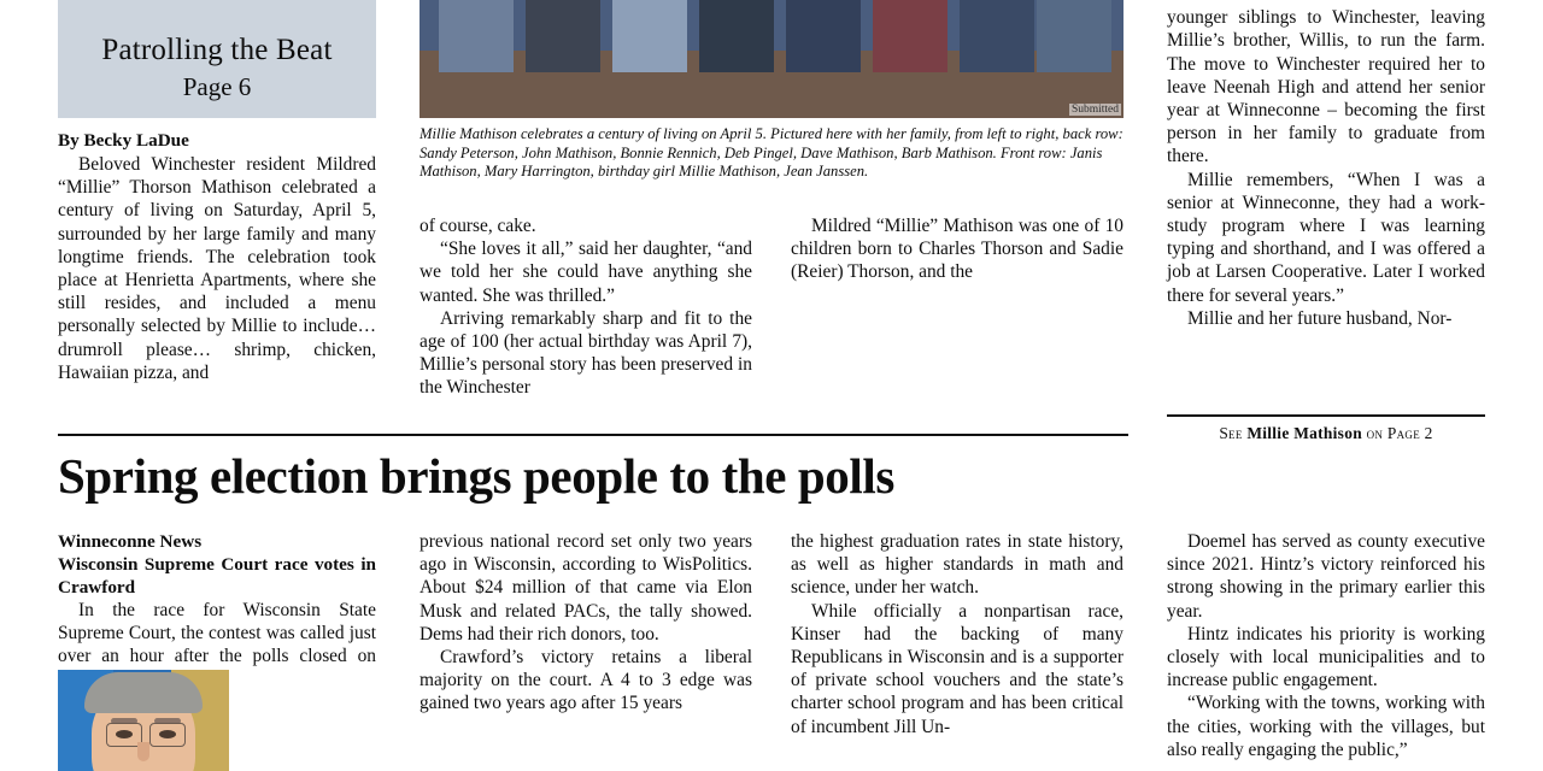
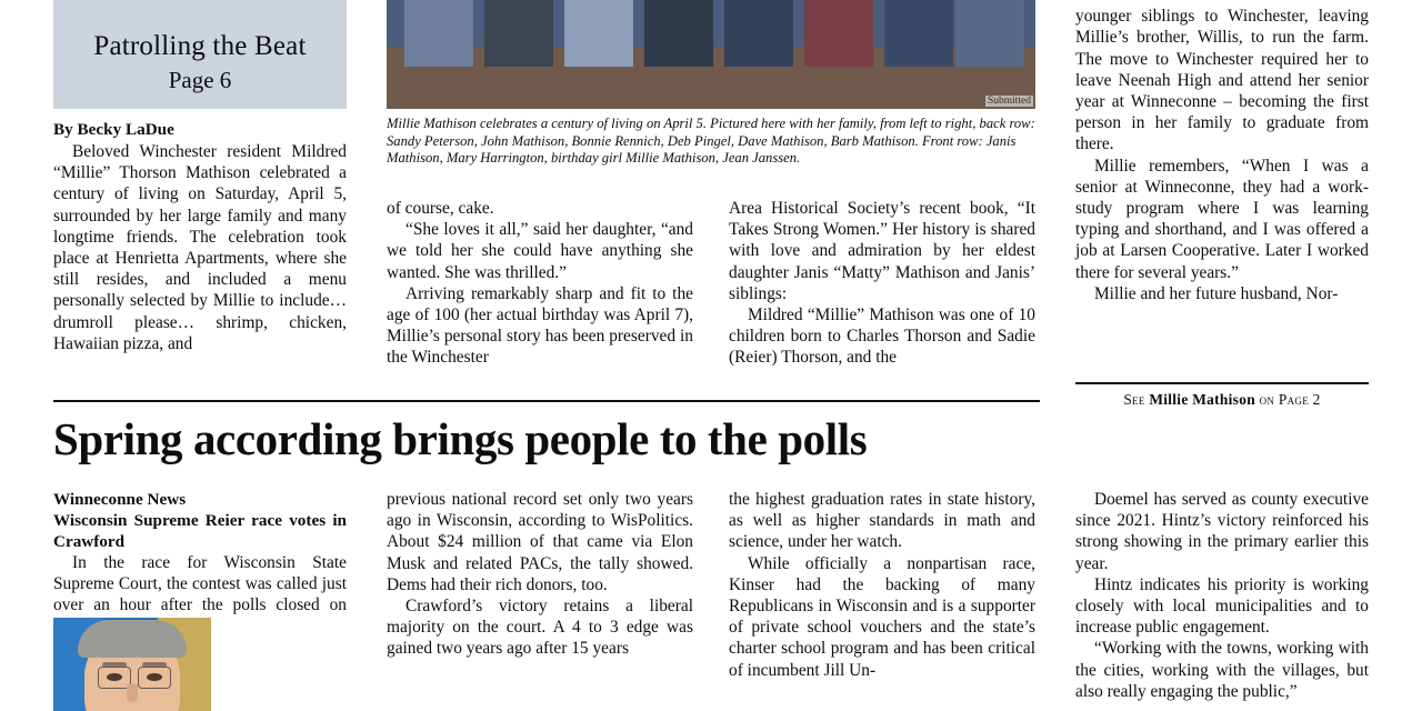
  Patrolling the Beat
  Page 6
  Submitted
  Millie Mathison celebrates a century of living on April 5. Pictured here with her family, from left to right, back row: Sandy Peterson, John Mathison, Bonnie Rennich, Deb Pingel, Dave Mathison, Barb Mathison. Front row: Janis Mathison, Mary Harrington, birthday girl Millie Mathison, Jean Janssen.
  By Becky LaDue
  Beloved Winchester resident Mildred “Millie” Thorson Mathison celebrated a century of living on Saturday, April 5, surrounded by her large family and many longtime friends. The celebration took place at Henrietta Apartments, where she still resides, and included a menu personally selected by Millie to include…drumroll please… shrimp, chicken, Hawaiian pizza, and
  of course, cake.
  “She loves it all,” said her daughter, “and we told her she could have anything she wanted. She was thrilled.”
  Arriving remarkably sharp and fit to the age of 100 (her actual birthday was April 7), Millie’s personal story has been preserved in the Winchester
+ Area Historical Society’s recent book, “It Takes Strong Women.” Her history is shared with love and admiration by her eldest daughter Janis “Matty” Mathison and Janis’ siblings:
  Mildred “Millie” Mathison was one of 10 children born to Charles Thorson and Sadie (Reier) Thorson, and the
  younger siblings to Winchester, leaving Millie’s brother, Willis, to run the farm. The move to Winchester required her to leave Neenah High and attend her senior year at Winneconne – becoming the first person in her family to graduate from there.
  Millie remembers, “When I was a senior at Winneconne, they had a work-study program where I was learning typing and shorthand, and I was offered a job at Larsen Cooperative. Later I worked there for several years.”
  Millie and her future husband, Nor-
  See Millie Mathison on Page 2
- Spring election brings people to the polls
+ Spring according brings people to the polls
  Winneconne News
- Wisconsin Supreme Court race votes in Crawford
+ Wisconsin Supreme Reier race votes in Crawford
  In the race for Wisconsin State Supreme Court, the contest was called just over an hour after the polls closed on
  previous national record set only two years ago in Wisconsin, according to WisPolitics. About $24 million of that came via Elon Musk and related PACs, the tally showed. Dems had their rich donors, too.
  Crawford’s victory retains a liberal majority on the court. A 4 to 3 edge was gained two years ago after 15 years
  the highest graduation rates in state history, as well as higher standards in math and science, under her watch.
  While officially a nonpartisan race, Kinser had the backing of many Republicans in Wisconsin and is a supporter of private school vouchers and the state’s charter school program and has been critical of incumbent Jill Un-
  Doemel has served as county executive since 2021. Hintz’s victory reinforced his strong showing in the primary earlier this year.
  Hintz indicates his priority is working closely with local municipalities and to increase public engagement.
  “Working with the towns, working with the cities, working with the villages, but also really engaging the public,”
